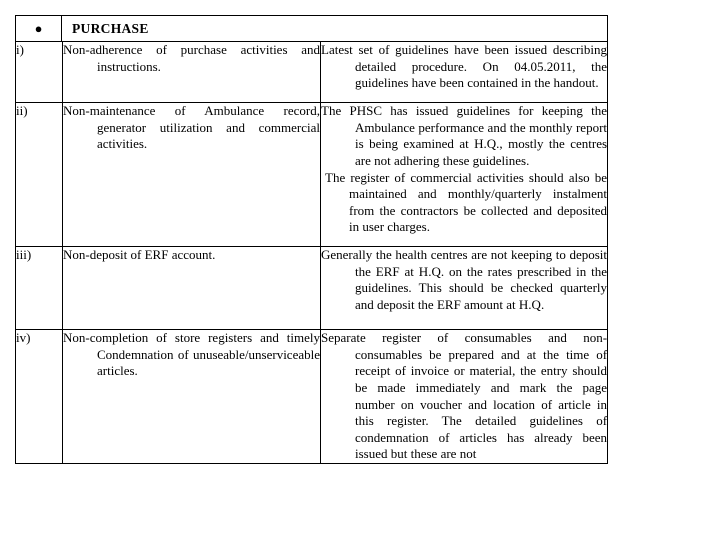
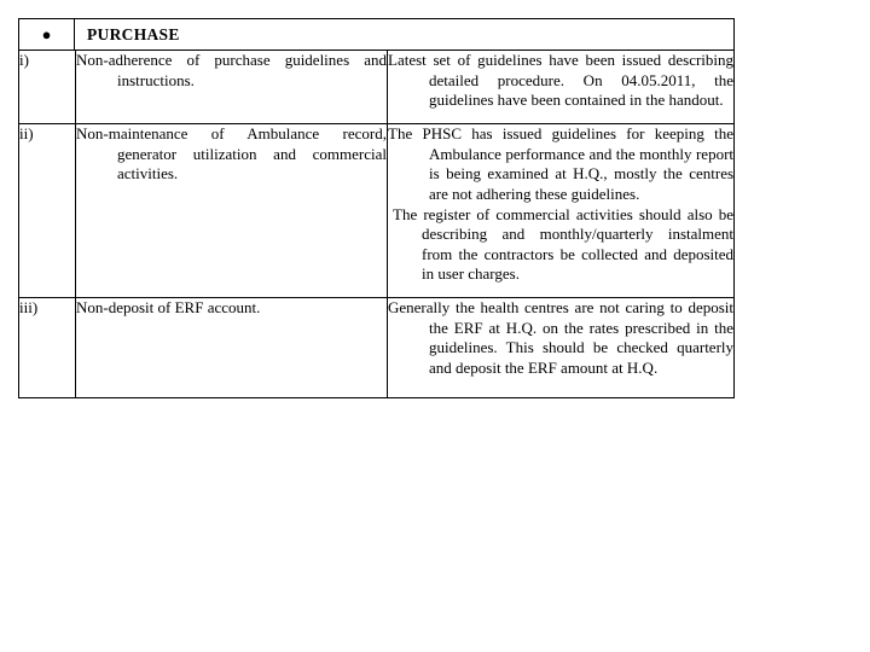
  ● PURCHASE
- i)	Non-adherence of purchase activities and instructions.	Latest set of guidelines have been issued describing detailed procedure. On 04.05.2011, the guidelines have been contained in the handout.
+ i)	Non-adherence of purchase guidelines and instructions.	Latest set of guidelines have been issued describing detailed procedure. On 04.05.2011, the guidelines have been contained in the handout.
- ii)	Non-maintenance of Ambulance record, generator utilization and commercial activities.	The PHSC has issued guidelines for keeping the Ambulance performance and the monthly report is being examined at H.Q., mostly the centres are not adhering these guidelines. The register of commercial activities should also be maintained and monthly/quarterly instalment from the contractors be collected and deposited in user charges.
+ ii)	Non-maintenance of Ambulance record, generator utilization and commercial activities.	The PHSC has issued guidelines for keeping the Ambulance performance and the monthly report is being examined at H.Q., mostly the centres are not adhering these guidelines. The register of commercial activities should also be describing and monthly/quarterly instalment from the contractors be collected and deposited in user charges.
- iii)	Non-deposit of ERF account.	Generally the health centres are not keeping to deposit the ERF at H.Q. on the rates prescribed in the guidelines. This should be checked quarterly and deposit the ERF amount at H.Q.
+ iii)	Non-deposit of ERF account.	Generally the health centres are not caring to deposit the ERF at H.Q. on the rates prescribed in the guidelines. This should be checked quarterly and deposit the ERF amount at H.Q.
- iv)	Non-completion of store registers and timely Condemnation of unuseable/unserviceable articles.	Separate register of consumables and non-consumables be prepared and at the time of receipt of invoice or material, the entry should be made immediately and mark the page number on voucher and location of article in this register. The detailed guidelines of condemnation of articles has already been issued but these are not
